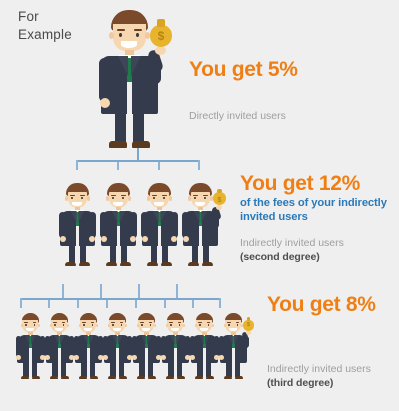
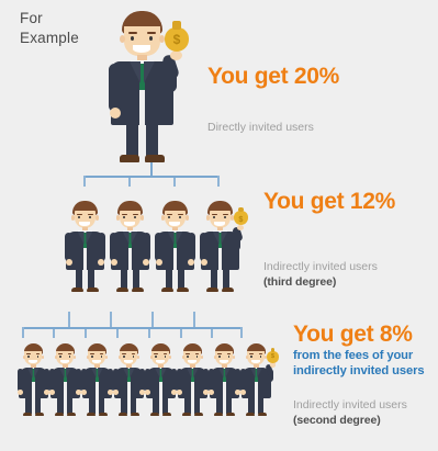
  For
  Example
  $
- You get 5%
+ You get 20%
  Directly invited users
  $
  You get 12%
- of the fees of your indirectly invited users
  Indirectly invited users
- (second degree)
+ (third degree)
  You get 8%
+ from the fees of your indirectly invited users
  Indirectly invited users
- (third degree)
+ (second degree)
